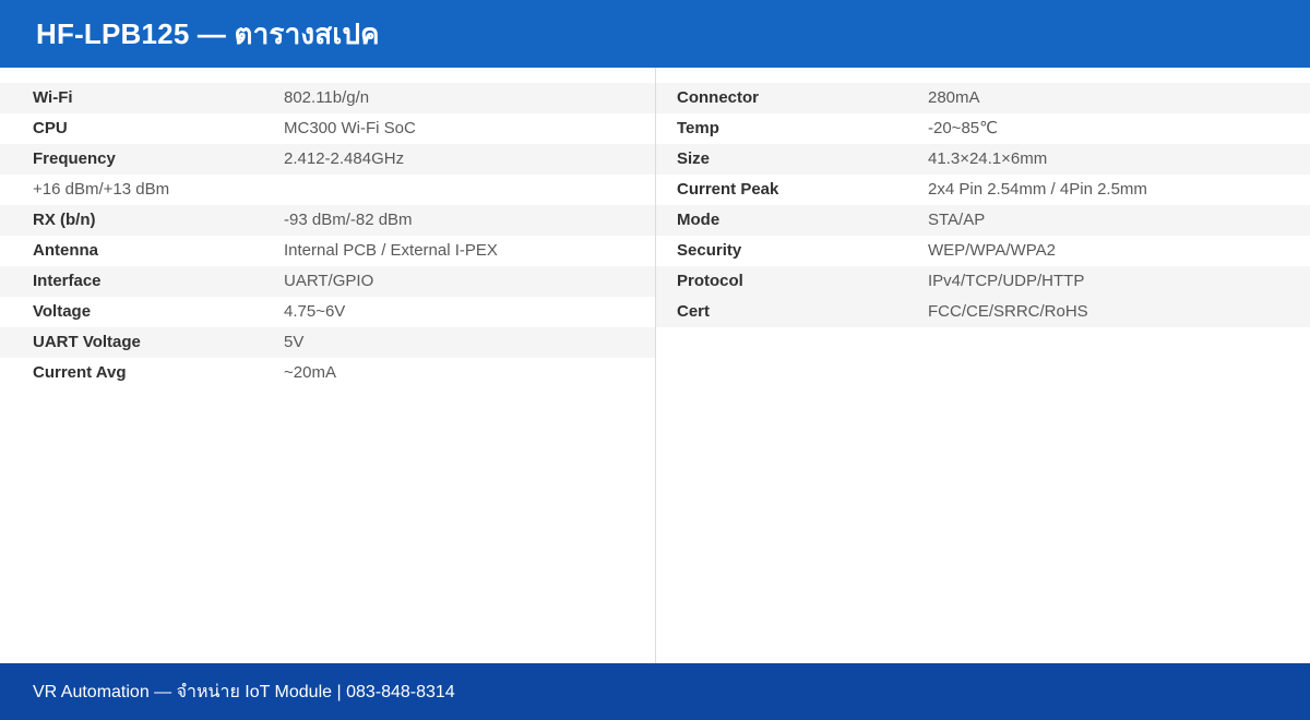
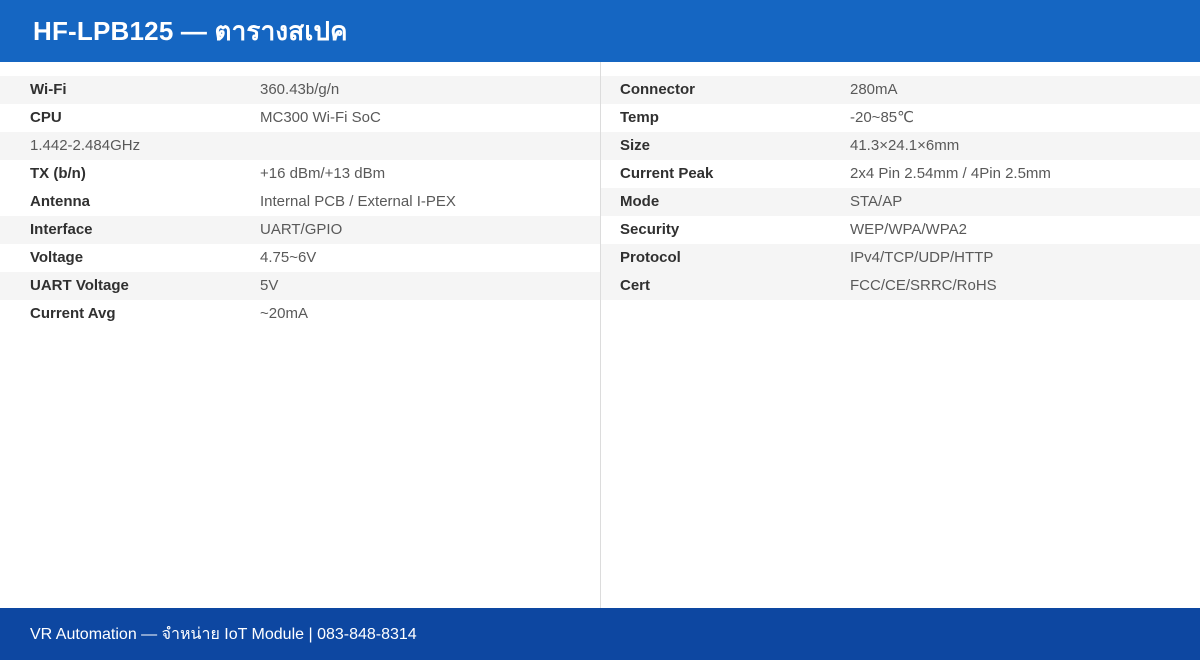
  HF-LPB125 — ตารางสเปค
  Wi-Fi
- 802.11b/g/n
+ 360.43b/g/n
  CPU
  MC300 Wi-Fi SoC
- Frequency
- 2.412-2.484GHz
+ 1.442-2.484GHz
+ TX (b/n)
  +16 dBm/+13 dBm
- RX (b/n)
- -93 dBm/-82 dBm
  Antenna
  Internal PCB / External I-PEX
  Interface
  UART/GPIO
  Voltage
  4.75~6V
  UART Voltage
  5V
  Current Avg
  ~20mA
  Connector
  280mA
  Temp
  -20~85℃
  Size
  41.3×24.1×6mm
  Current Peak
  2x4 Pin 2.54mm / 4Pin 2.5mm
  Mode
  STA/AP
  Security
  WEP/WPA/WPA2
  Protocol
  IPv4/TCP/UDP/HTTP
  Cert
  FCC/CE/SRRC/RoHS
  VR Automation — จำหน่าย IoT Module | 083-848-8314
